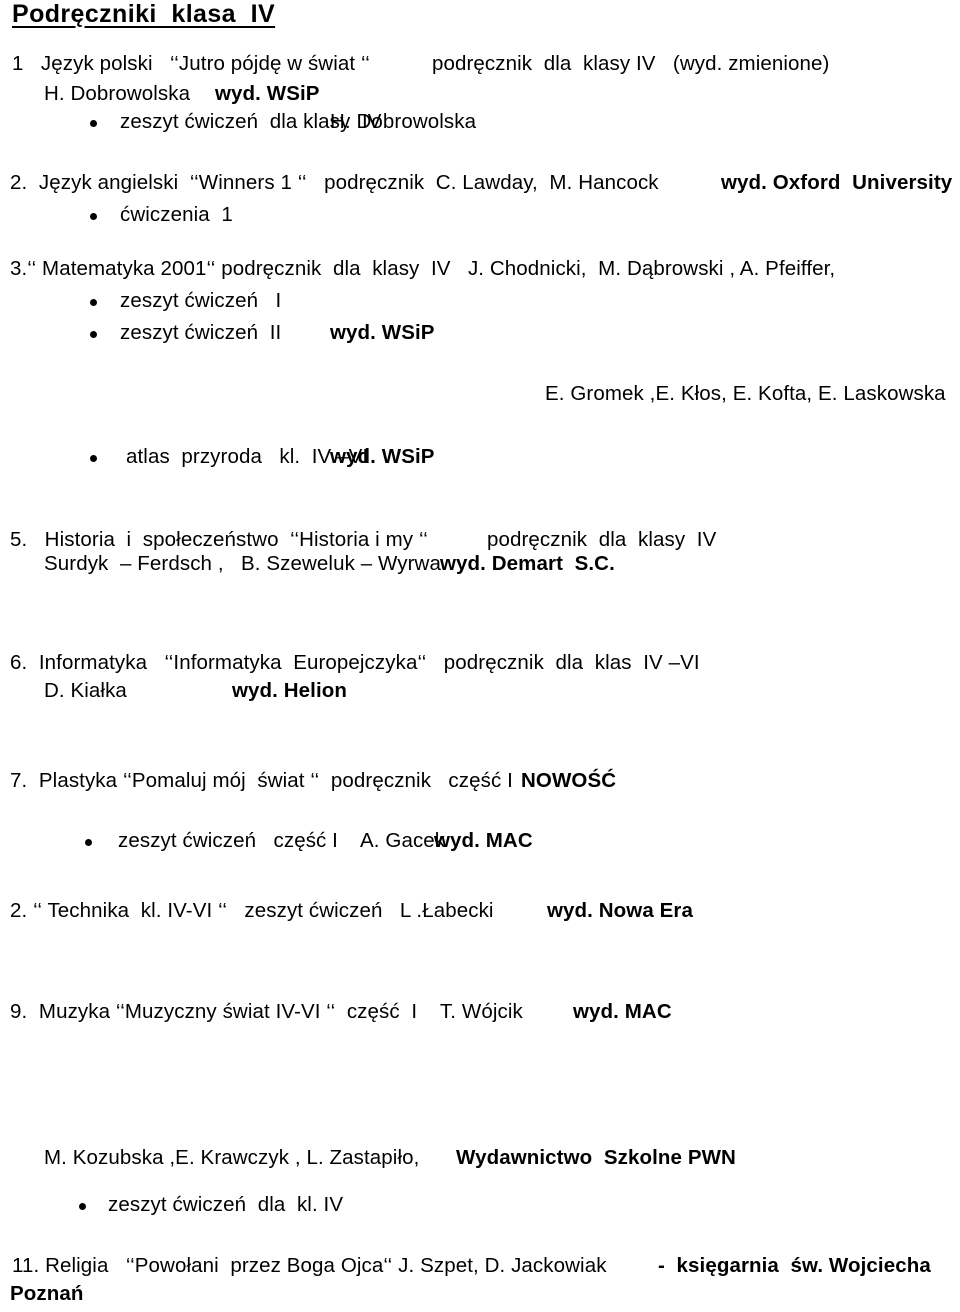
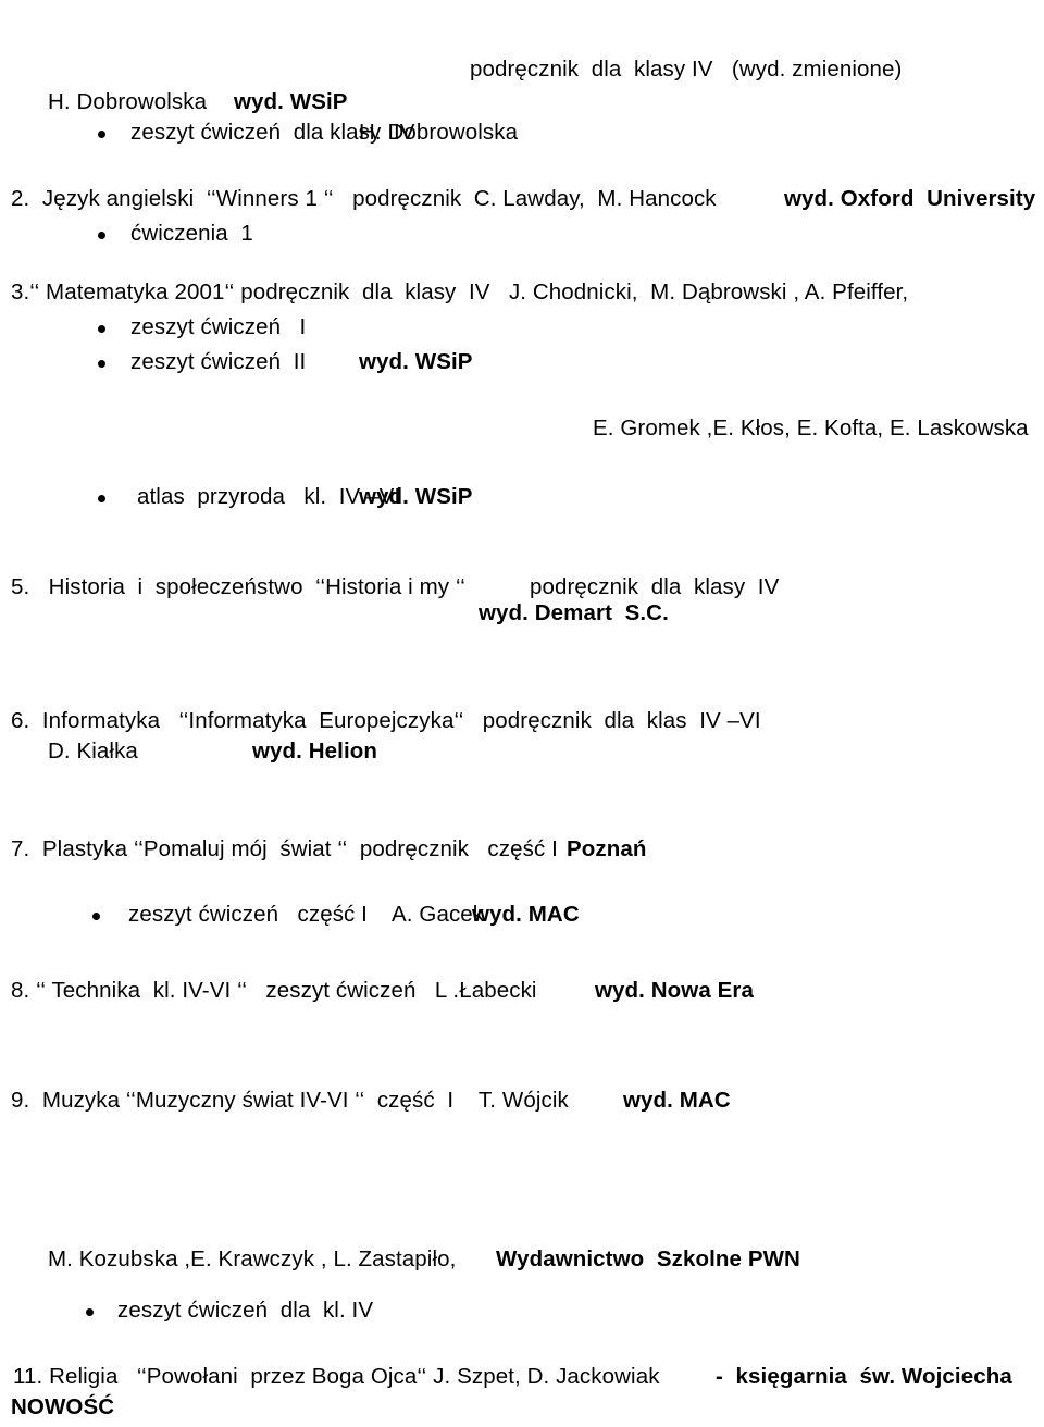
- Podręczniki klasa IV
- 1 Język polski ‘‘Jutro pójdę w świat ‘‘
  podręcznik dla klasy IV (wyd. zmienione)
  H. Dobrowolska
  wyd. WSiP
  zeszyt ćwiczeń dla klasy IV
  H. Dobrowolska
  2. Język angielski ‘‘Winners 1 ‘‘ podręcznik C. Lawday, M. Hancock
  wyd. Oxford University
  ćwiczenia 1
  3.‘‘ Matematyka 2001‘‘ podręcznik dla klasy IV J. Chodnicki, M. Dąbrowski , A. Pfeiffer,
  zeszyt ćwiczeń I
  zeszyt ćwiczeń II
  wyd. WSiP
  E. Gromek ,E. Kłos, E. Kofta, E. Laskowska
  atlas przyroda kl. IV –VI
  wyd. WSiP
  5. Historia i społeczeństwo ‘‘Historia i my ‘‘
  podręcznik dla klasy IV
- Surdyk – Ferdsch , B. Szeweluk – Wyrwa
  wyd. Demart S.C.
  6. Informatyka ‘‘Informatyka Europejczyka‘‘ podręcznik dla klas IV –VI
  D. Kiałka
  wyd. Helion
  7. Plastyka ‘‘Pomaluj mój świat ‘‘ podręcznik część I
- NOWOŚĆ
+ Poznań
  zeszyt ćwiczeń część I A. Gacek
  wyd. MAC
- 2. ‘‘ Technika kl. IV-VI ‘‘ zeszyt ćwiczeń L .Łabecki
+ 8. ‘‘ Technika kl. IV-VI ‘‘ zeszyt ćwiczeń L .Łabecki
  wyd. Nowa Era
  9. Muzyka ‘‘Muzyczny świat IV-VI ‘‘ część I T. Wójcik
  wyd. MAC
  M. Kozubska ,E. Krawczyk , L. Zastapiło,
  Wydawnictwo Szkolne PWN
  zeszyt ćwiczeń dla kl. IV
  11. Religia ‘‘Powołani przez Boga Ojca‘‘ J. Szpet, D. Jackowiak
  - księgarnia św. Wojciecha
- Poznań
+ NOWOŚĆ
